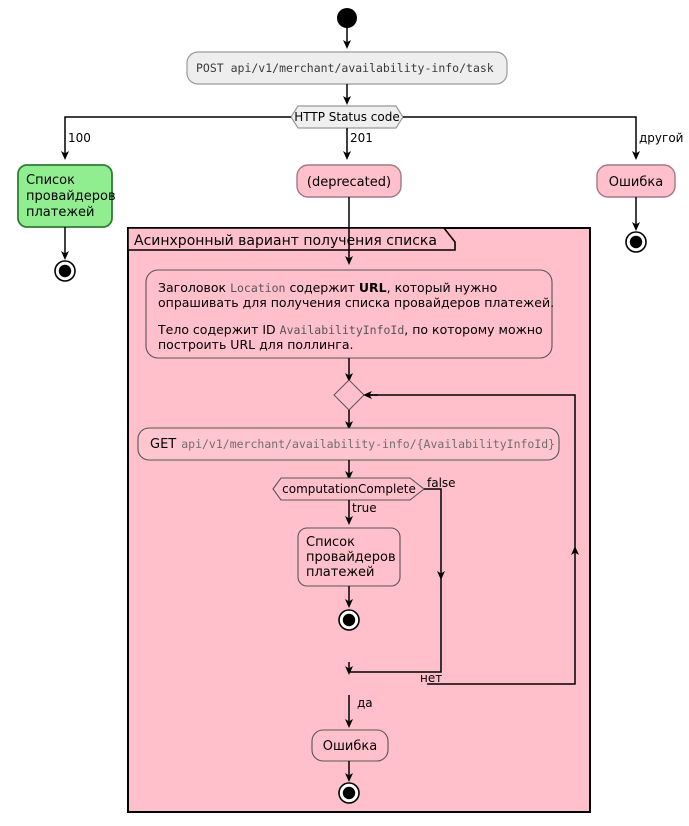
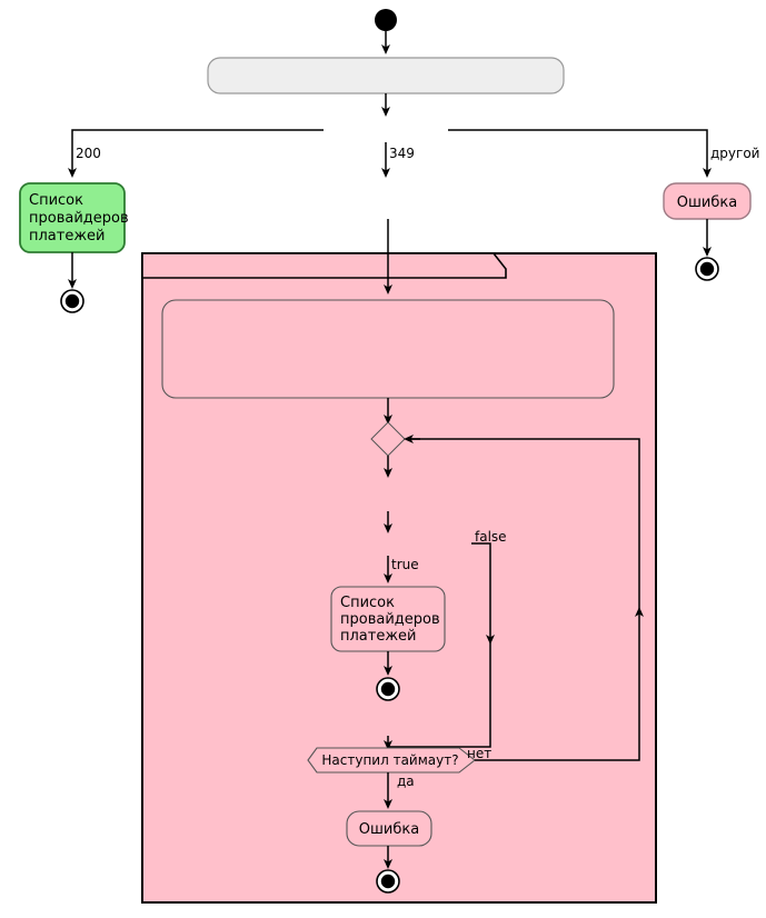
- Асинхронный вариант получения списка
- POST api/v1/merchant/availability-info/task
- HTTP Status code
- 100
+ 200
- 201
+ 349
  другой
  Список
  провайдеров
  платежей
  Ошибка
- (deprecated)
- Заголовок Location содержит URL, который нужно
- опрашивать для получения списка провайдеров платежей.
- Тело содержит ID AvailabilityInfoId, по которому можно
- построить URL для поллинга.
- GET api/v1/merchant/availability-info/{AvailabilityInfoId}
- computationComplete
  true
  false
  Список
  провайдеров
  платежей
+ Наступил таймаут?
  да
  нет
  Ошибка
